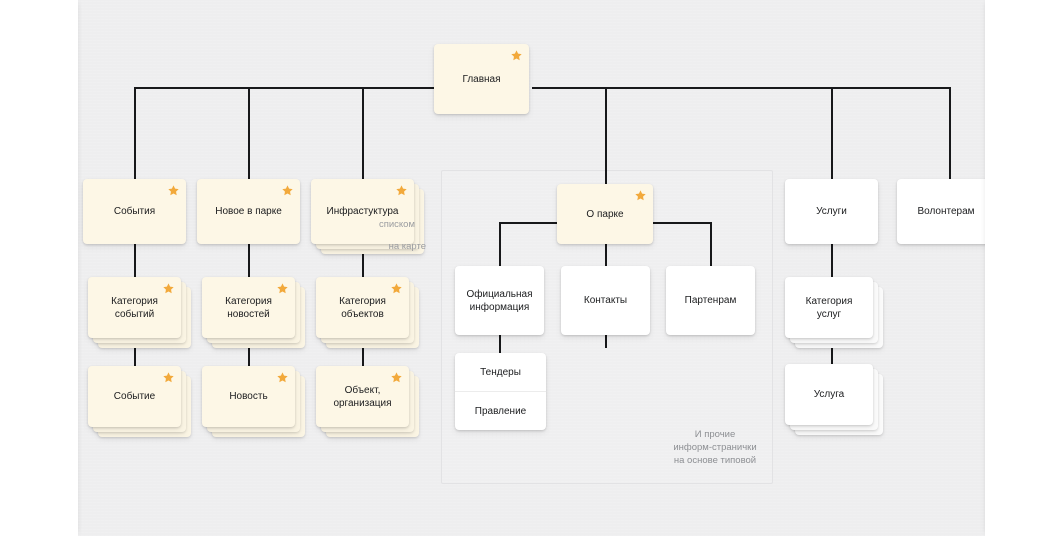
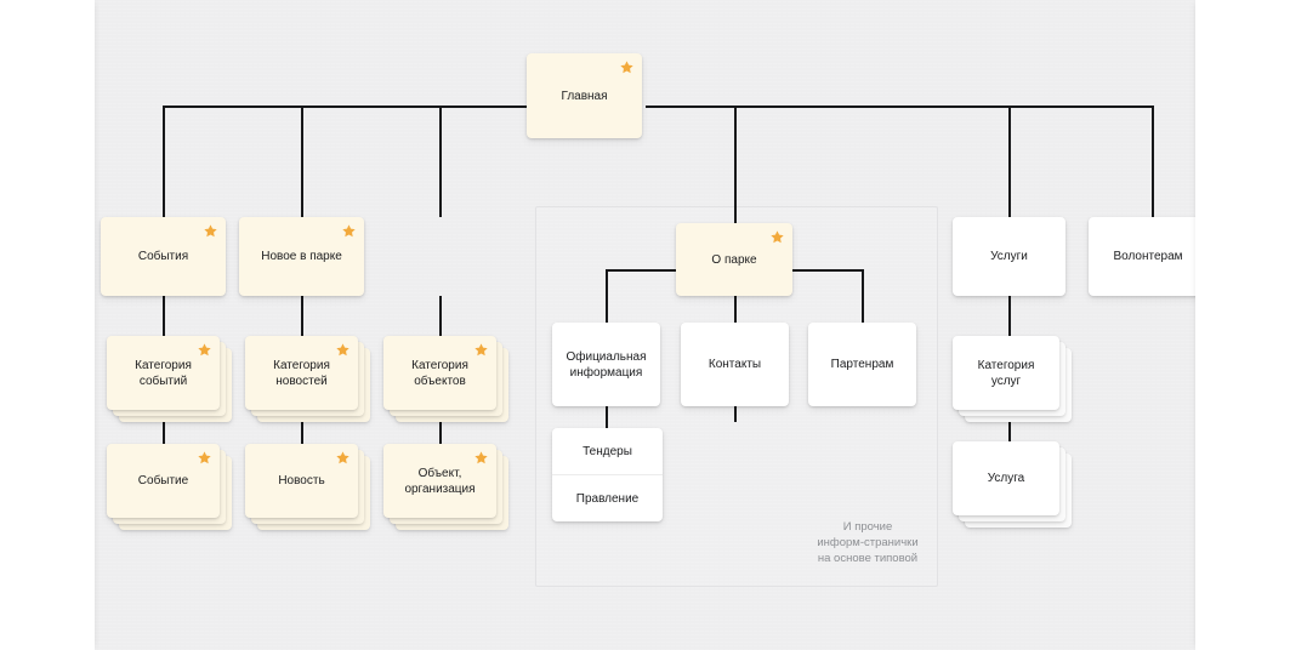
  И прочие
  информ-странички
  на основе типовой
  Главная
  События
  Категория
  событий
  Событие
  Новое в парке
  Категория
  новостей
  Новость
- на карте
- списком
- Инфрастуктура
  Категория
  объектов
  Объект,
  организация
  О парке
  Официальная
  информация
  Контакты
  Партенрам
  Тендеры
  Правление
  Услуги
  Категория
  услуг
  Услуга
  Волонтерам
